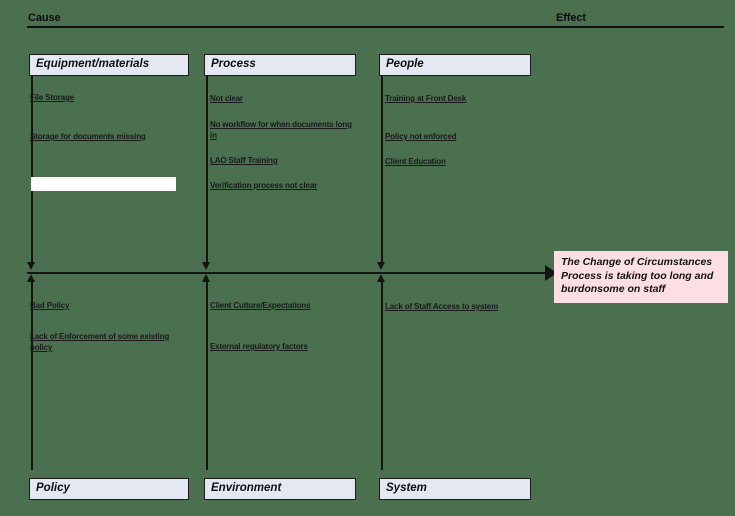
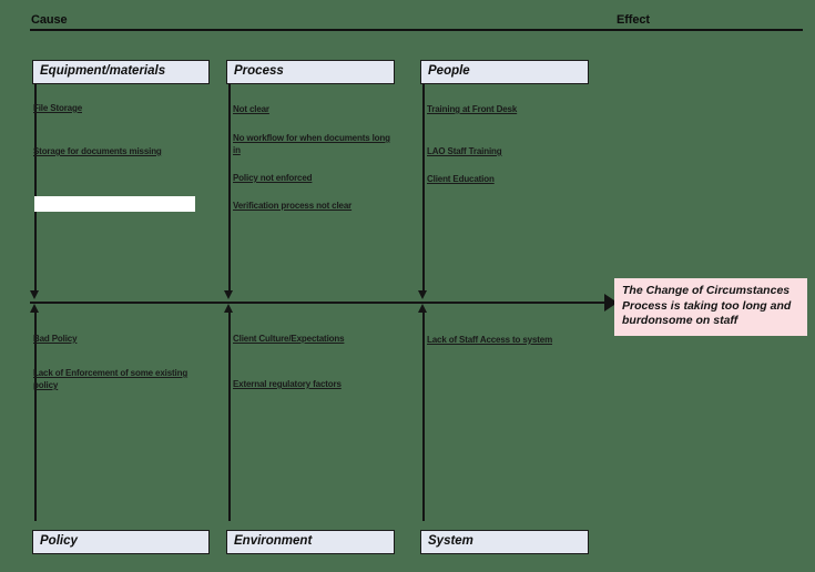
  Cause
  Effect
  Equipment/materials
  File Storage
  Storage for documents missing
  Bad Policy
  Lack of Enforcement of some existing policy
  Policy
  Process
  Not clear
  No workflow for when documents long in
- LAO Staff Training
+ Policy not enforced
  Verification process not clear
  Client Culture/Expectations
  External regulatory factors
  Environment
  People
  Training at Front Desk
- Policy not enforced
+ LAO Staff Training
  Client Education
  Lack of Staff Access to system
  System
  The Change of Circumstances Process is taking too long and burdonsome on staff
